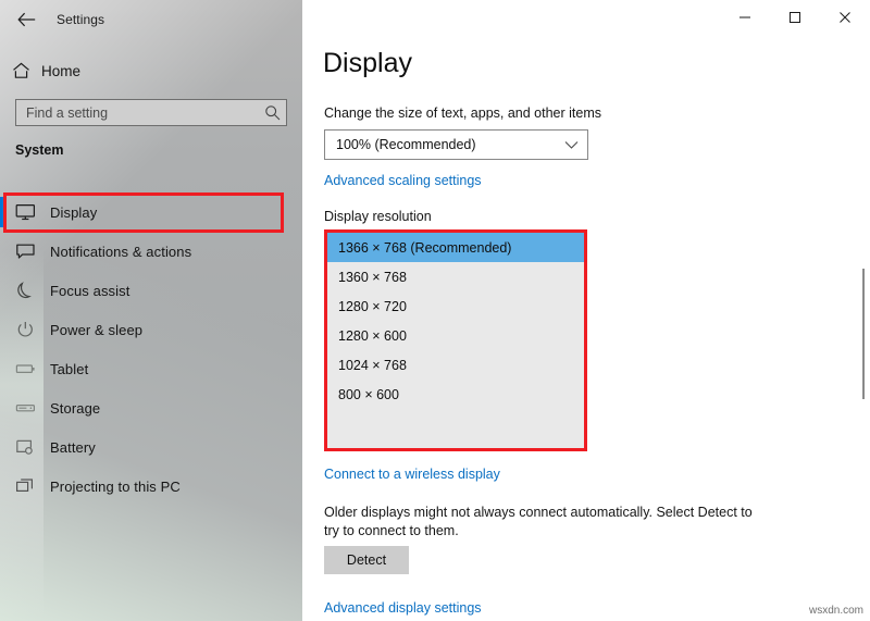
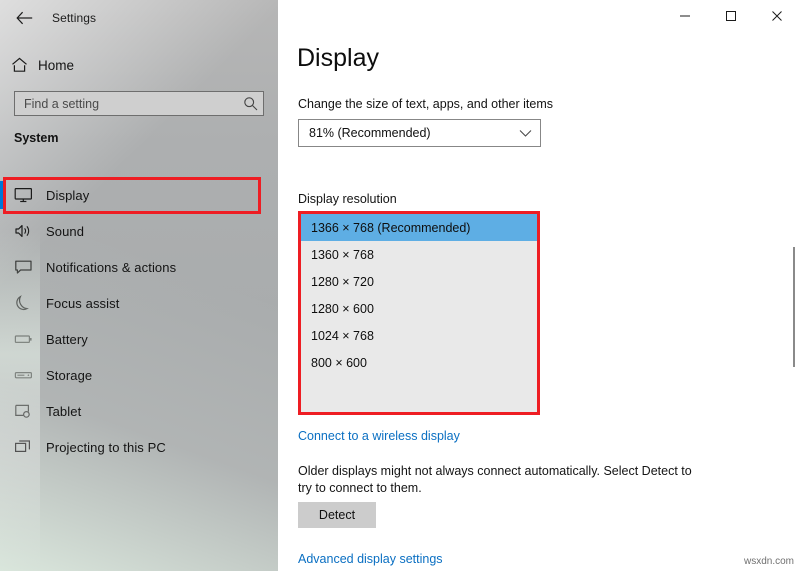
  Settings
  Home
  d a setting
  Display
+ Sound
  Notifications & actions
  Focus assist
- Power & sleep
- Tablet
+ Battery
  Storage
- Battery
+ Tablet
  Projecting to this PC
  Display
  Change the size of text, apps, and other items
- 100% (Recommended)
+ 81% (Recommended)
- Advanced scaling settings
  Display resolution
  1366 × 768 (Recommended)
  1360 × 768
  1280 × 720
  1280 × 600
  1024 × 768
  800 × 600
  Connect to a wireless display
  Older displays might not always connect automatically. Select Detect to try to connect to them.
  Detect
  Advanced display settings
  wsxdn.com
